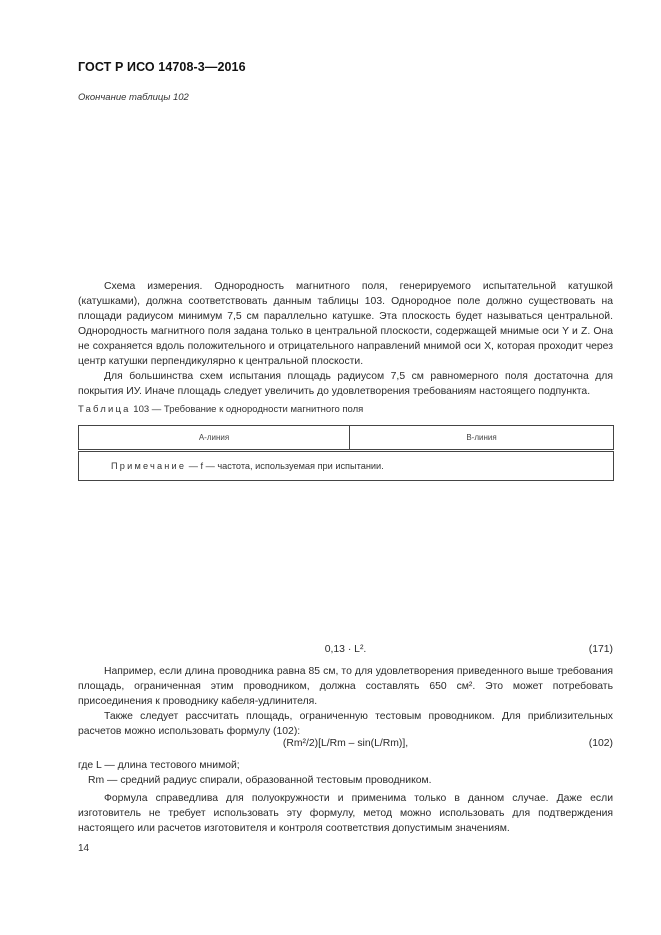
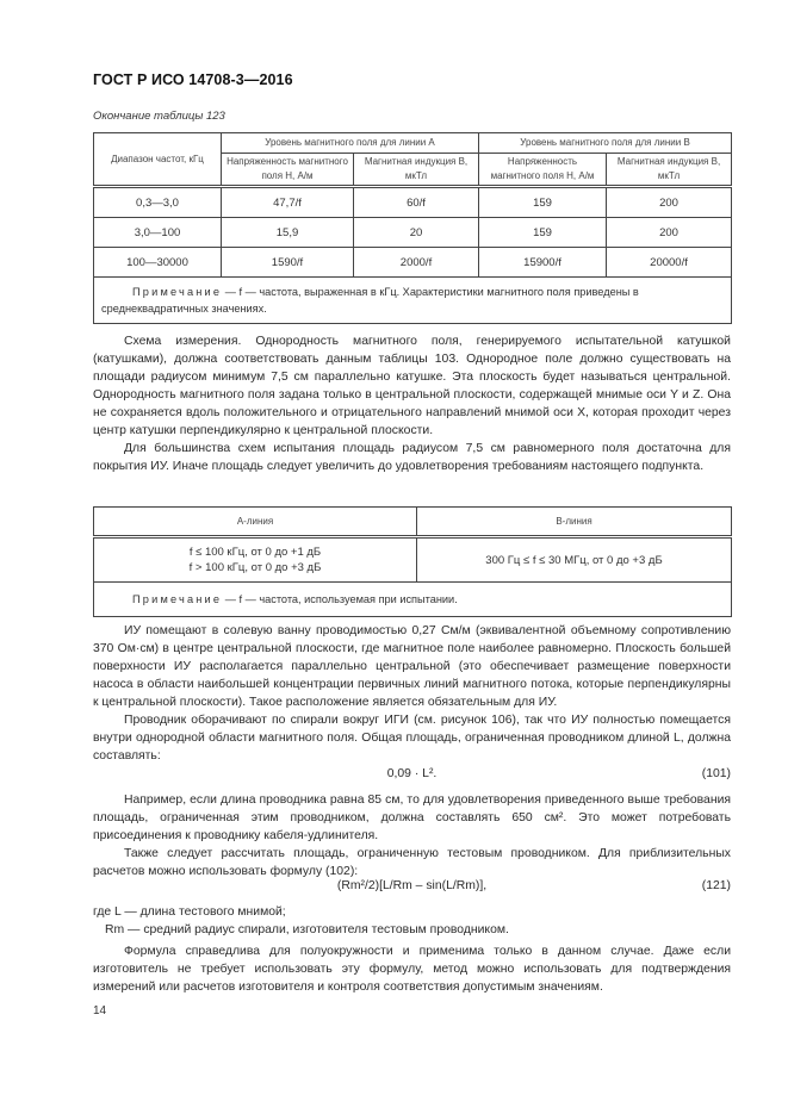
  ГОСТ Р ИСО 14708-3—2016
- Окончание таблицы 102
+ Окончание таблицы 123
+ Диапазон частот, кГц	Уровень магнитного поля для линии A	Уровень магнитного поля для линии B
+ Напряженность магнитного поля H, А/м	Магнитная индукция B, мкТл	Напряженность магнитного поля H, А/м	Магнитная индукция B, мкТл
+ 0,3—3,0	47,7/f	60/f	159	200
+ 3,0—100	15,9	20	159	200
+ 100—30000	1590/f	2000/f	15900/f	20000/f
+ Примечание — f — частота, выраженная в кГц. Характеристики магнитного поля приведены в среднеквадратичных значениях.
  Схема измерения. Однородность магнитного поля, генерируемого испытательной катушкой (катушками), должна соответствовать данным таблицы 103. Однородное поле должно существовать на площади радиусом минимум 7,5 см параллельно катушке. Эта плоскость будет называться центральной. Однородность магнитного поля задана только в центральной плоскости, содержащей мнимые оси Y и Z. Она не сохраняется вдоль положительного и отрицательного направлений мнимой оси X, которая проходит через центр катушки перпендикулярно к центральной плоскости.
  Для большинства схем испытания площадь радиусом 7,5 см равномерного поля достаточна для покрытия ИУ. Иначе площадь следует увеличить до удовлетворения требованиям настоящего подпункта.
- Таблица 103 — Требование к однородности магнитного поля
  A-линия	B-линия
+ f ≤ 100 кГц, от 0 до +1 дБf > 100 кГц, от 0 до +3 дБ	300 Гц ≤ f ≤ 30 МГц, от 0 до +3 дБ
  Примечание — f — частота, используемая при испытании.
+ ИУ помещают в солевую ванну проводимостью 0,27 См/м (эквивалентной объемному сопротивлению 370 Ом·см) в центре центральной плоскости, где магнитное поле наиболее равномерно. Плоскость большей поверхности ИУ располагается параллельно центральной (это обеспечивает размещение поверхности насоса в области наибольшей концентрации первичных линий магнитного потока, которые перпендикулярны к центральной плоскости). Такое расположение является обязательным для ИУ.
+ Проводник оборачивают по спирали вокруг ИГИ (см. рисунок 106), так что ИУ полностью помещается внутри однородной области магнитного поля. Общая площадь, ограниченная проводником длиной L, должна составлять:
- 0,13 · L².
+ 0,09 · L².
- (171)
+ (101)
  Например, если длина проводника равна 85 см, то для удовлетворения приведенного выше требования площадь, ограниченная этим проводником, должна составлять 650 см². Это может потребовать присоединения к проводнику кабеля-удлинителя.
  Также следует рассчитать площадь, ограниченную тестовым проводником. Для приблизительных расчетов можно использовать формулу (102):
  (Rm²/2)[L/Rm – sin(L/Rm)],
- (102)
+ (121)
  где L — длина тестового мнимой;
- Rm — средний радиус спирали, образованной тестовым проводником.
+ Rm — средний радиус спирали, изготовителя тестовым проводником.
- Формула справедлива для полуокружности и применима только в данном случае. Даже если изготовитель не требует использовать эту формулу, метод можно использовать для подтверждения настоящего или расчетов изготовителя и контроля соответствия допустимым значениям.
+ Формула справедлива для полуокружности и применима только в данном случае. Даже если изготовитель не требует использовать эту формулу, метод можно использовать для подтверждения измерений или расчетов изготовителя и контроля соответствия допустимым значениям.
  14
